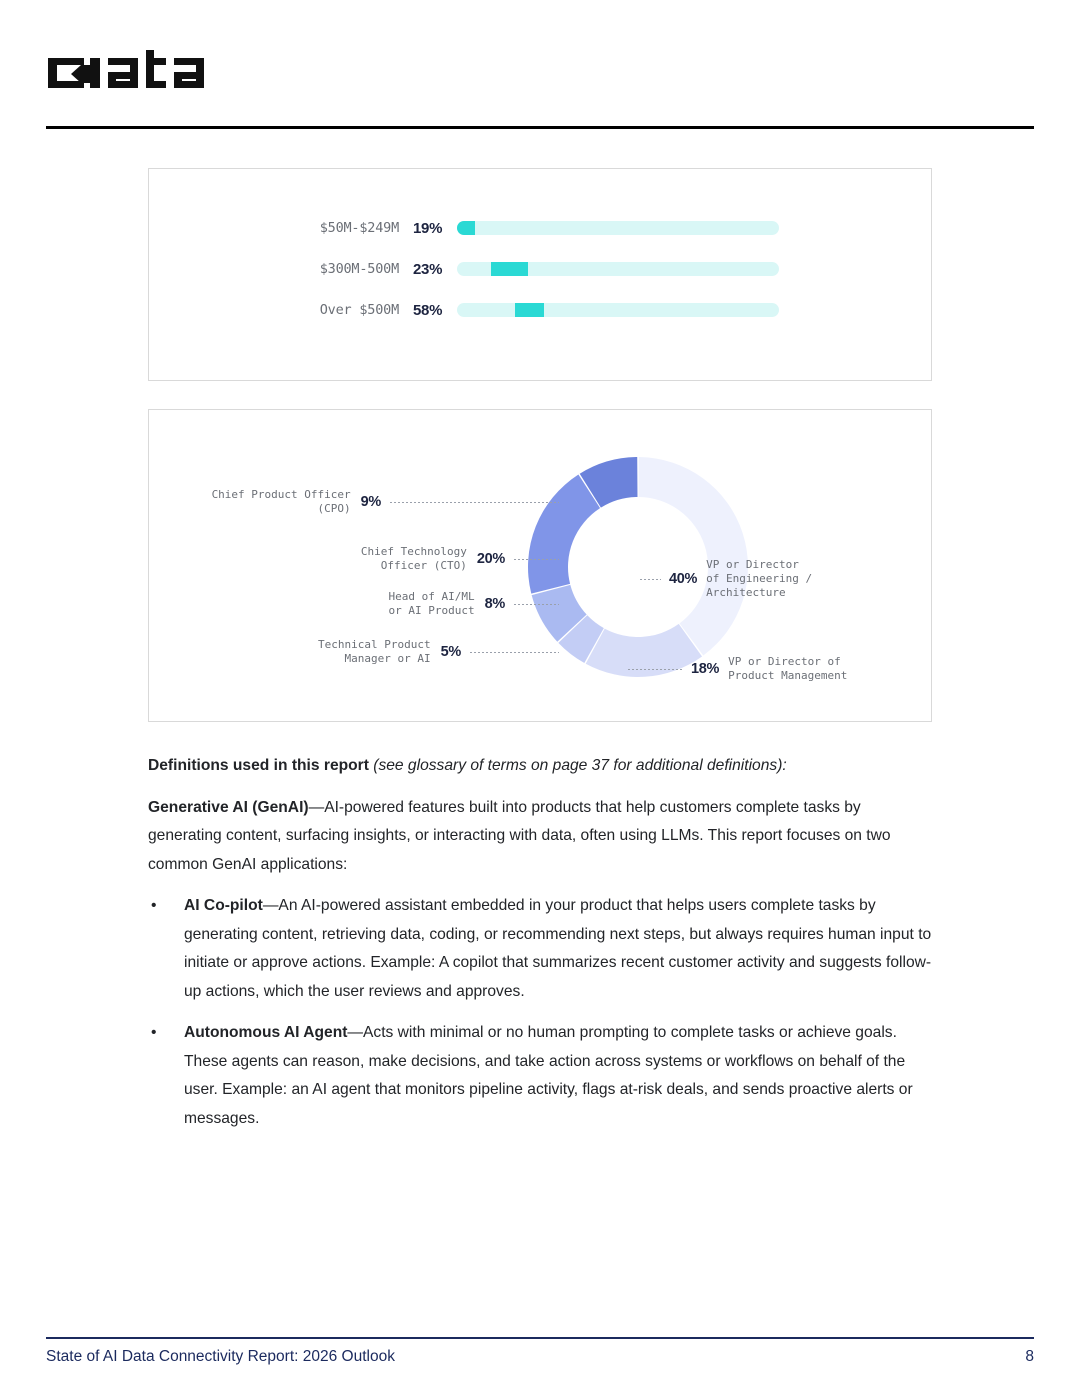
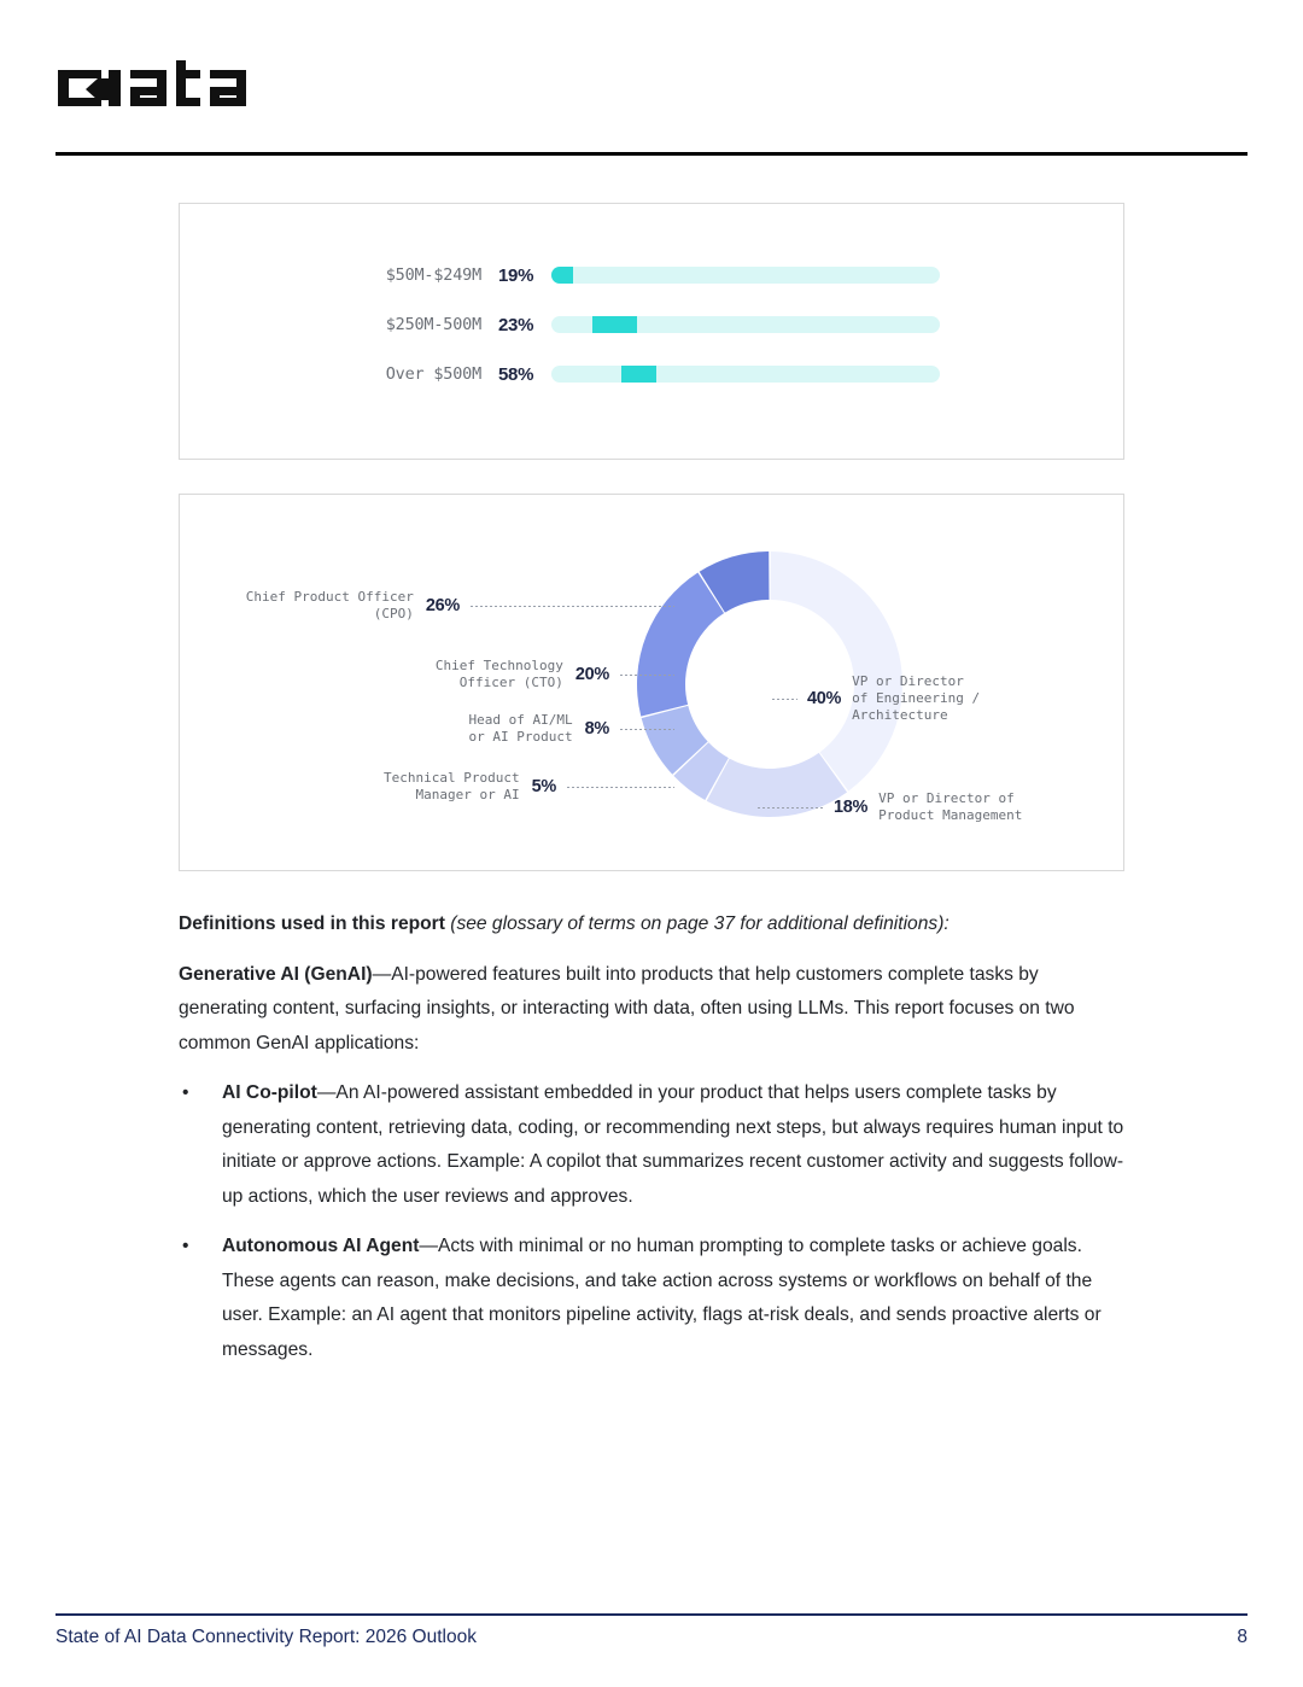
  $50M-$249M
  19%
- $300M-500M
+ $250M-500M
  23%
  Over $500M
  58%
  Chief Product Officer
  (CPO)
- 9%
+ 26%
  Chief Technology
  Officer (CTO)
  20%
  Head of AI/ML
  or AI Product
  8%
  Technical Product
  Manager or AI
  5%
  40%
  VP or Director
  of Engineering /
  Architecture
  18%
  VP or Director of
  Product Management
  Definitions used in this report (see glossary of terms on page 37 for additional definitions):
  Generative AI (GenAI)—AI-powered features built into products that help customers complete tasks by generating content, surfacing insights, or interacting with data, often using LLMs. This report focuses on two common GenAI applications:
  •
  AI Co-pilot—An AI-powered assistant embedded in your product that helps users complete tasks by generating content, retrieving data, coding, or recommending next steps, but always requires human input to initiate or approve actions. Example: A copilot that summarizes recent customer activity and suggests follow-up actions, which the user reviews and approves.
  •
  Autonomous AI Agent—Acts with minimal or no human prompting to complete tasks or achieve goals. These agents can reason, make decisions, and take action across systems or workflows on behalf of the user. Example: an AI agent that monitors pipeline activity, flags at-risk deals, and sends proactive alerts or messages.
  State of AI Data Connectivity Report: 2026 Outlook
  8
